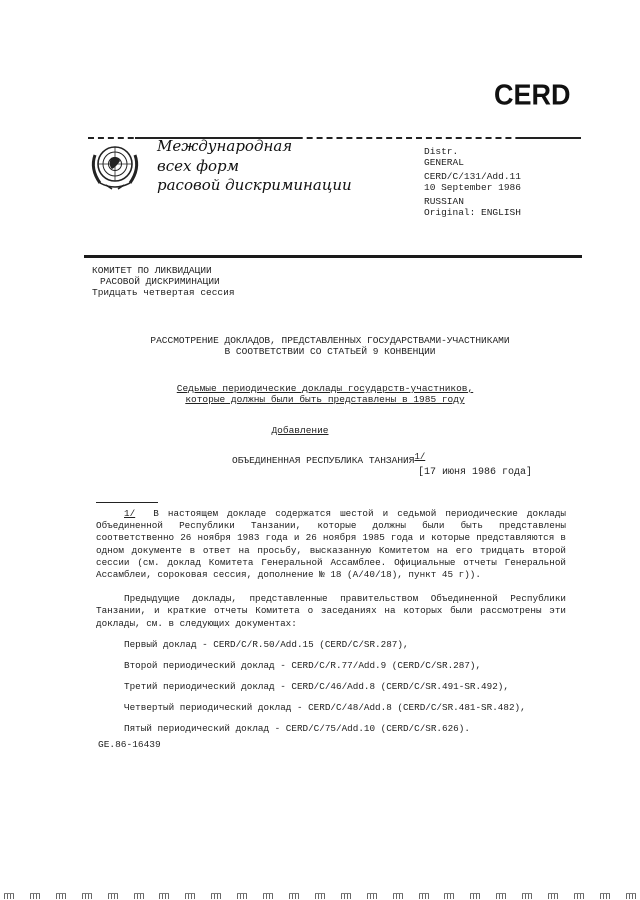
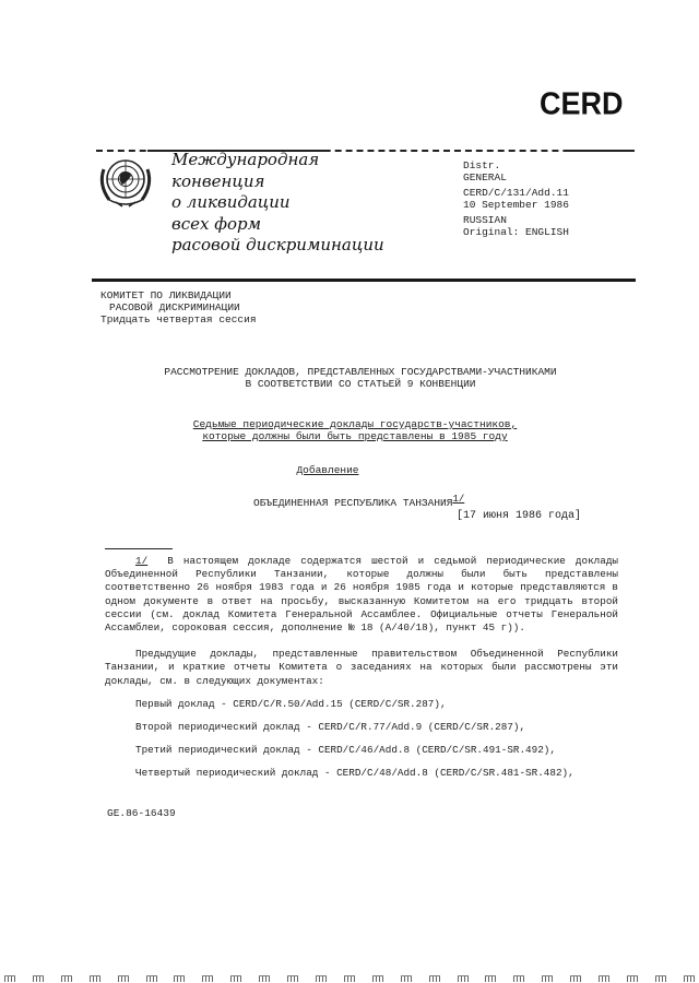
  CERD
  Международная
+ конвенция
+ о ликвидации
  всех форм
  расовой дискриминации
  Distr.
  GENERAL
  CERD/C/131/Add.11
  10 September 1986
  RUSSIAN
  Original: ENGLISH
  КОМИТЕТ ПО ЛИКВИДАЦИИ
  РАСОВОЙ ДИСКРИМИНАЦИИ
  Тридцать четвертая сессия
  РАССМОТРЕНИЕ ДОКЛАДОВ, ПРЕДСТАВЛЕННЫХ ГОСУДАРСТВАМИ-УЧАСТНИКАМИ
  В СООТВЕТСТВИИ СО СТАТЬЕЙ 9 КОНВЕНЦИИ
  Седьмые периодические доклады государств-участников,
  которые должны были быть представлены в 1985 году
  Добавление
  ОБЪЕДИНЕННАЯ РЕСПУБЛИКА ТАНЗАНИЯ1/
  [17 июня 1986 года]
  1/ В настоящем докладе содержатся шестой и седьмой периодические доклады Объединенной Республики Танзании, которые должны были быть представлены соответственно 26 ноября 1983 года и 26 ноября 1985 года и которые представляются в одном документе в ответ на просьбу, высказанную Комитетом на его тридцать второй сессии (см. доклад Комитета Генеральной Ассамблее. Официальные отчеты Генеральной Ассамблеи, сороковая сессия, дополнение № 18 (А/40/18), пункт 45 г)).
  Предыдущие доклады, представленные правительством Объединенной Республики Танзании, и краткие отчеты Комитета о заседаниях на которых были рассмотрены эти доклады, см. в следующих документах:
  Первый доклад - CERD/C/R.50/Add.15 (CERD/C/SR.287),
  Второй периодический доклад - CERD/C/R.77/Add.9 (CERD/C/SR.287),
  Третий периодический доклад - CERD/C/46/Add.8 (CERD/C/SR.491-SR.492),
  Четвертый периодический доклад - CERD/C/48/Add.8 (CERD/C/SR.481-SR.482),
- Пятый периодический доклад - CERD/C/75/Add.10 (CERD/C/SR.626).
  GE.86-16439
